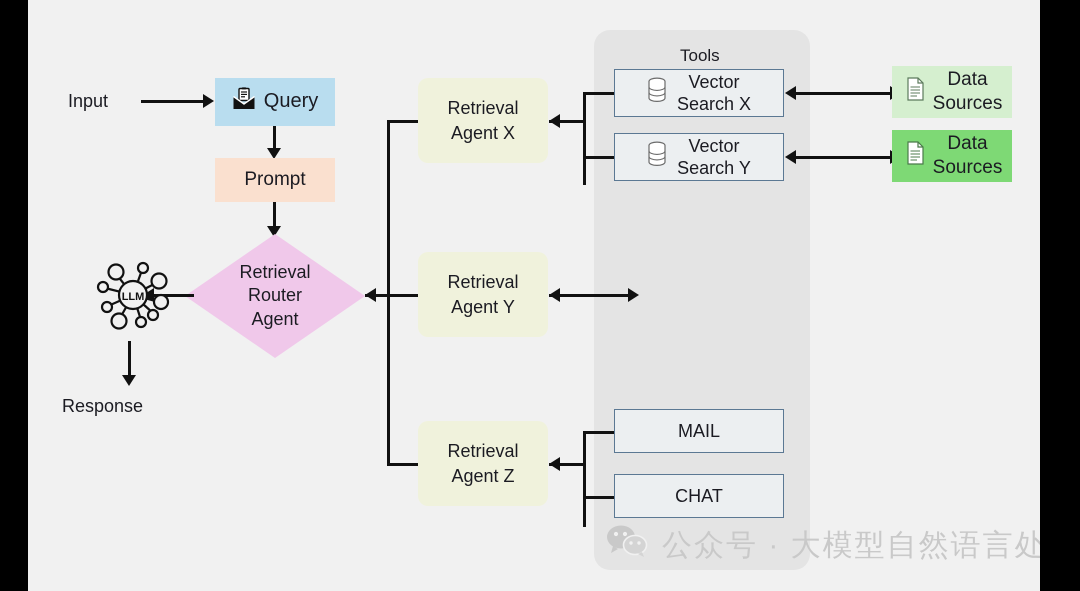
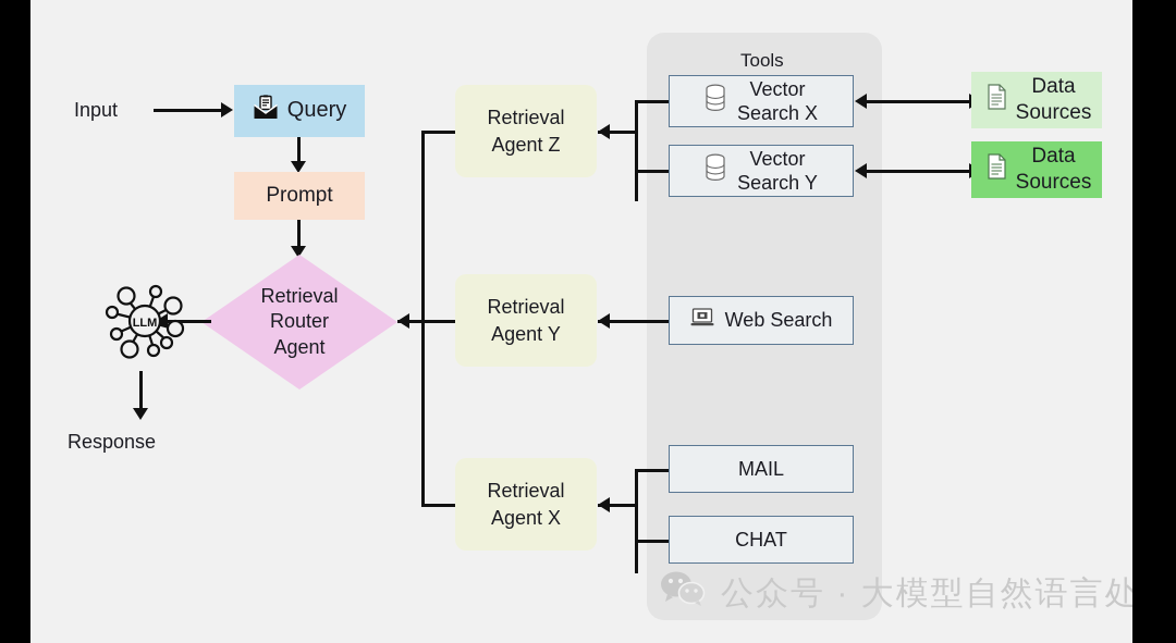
  Tools
  Input
  Query
  Prompt
  Retrieval
  Router
  Agent
  LLM
  Response
  Retrieval
- Agent X
+ Agent Z
  Retrieval
  Agent Y
  Retrieval
- Agent Z
+ Agent X
  Vector
  Search X
  Vector
  Search Y
  Data
  Sources
  Data
  Sources
+ Web Search
  MAIL
  CHAT
  公众号 · 大模型自然语言处
